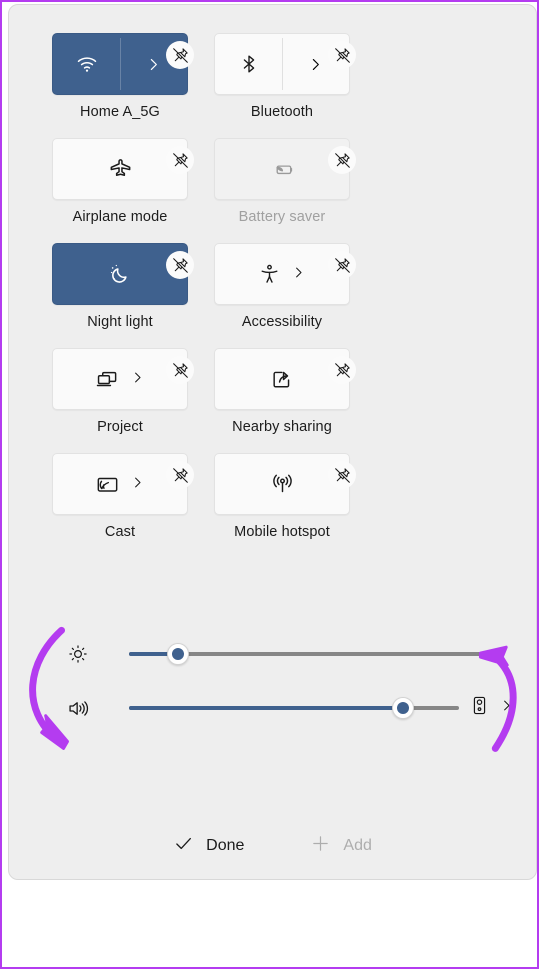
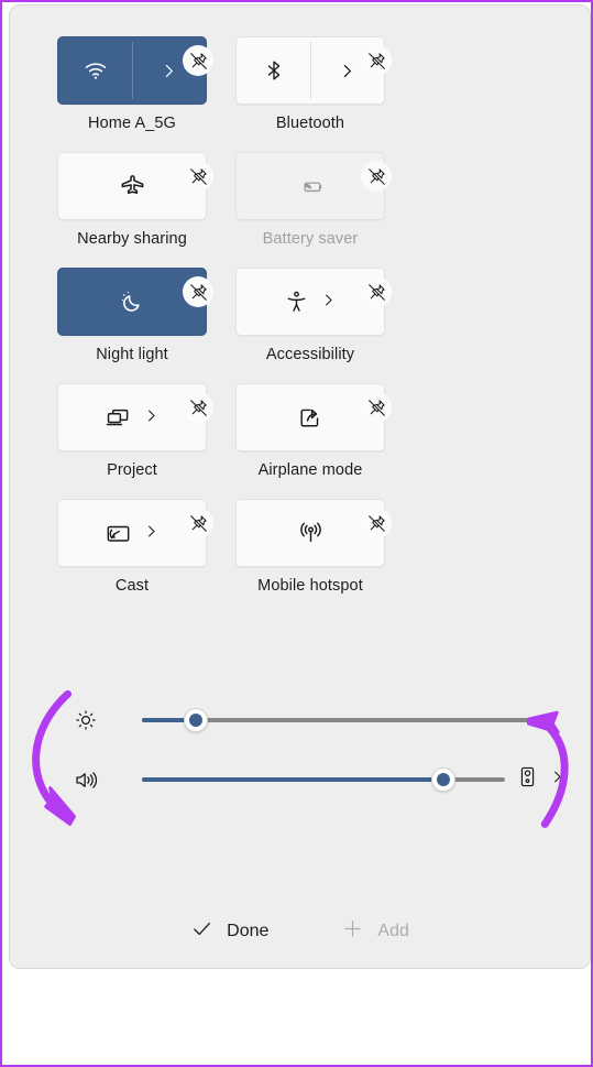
  Home A_5G
  Bluetooth
- Airplane mode
+ Nearby sharing
  Battery saver
  Night light
  Accessibility
  Project
- Nearby sharing
+ Airplane mode
  Cast
  Mobile hotspot
  Done
  Add
